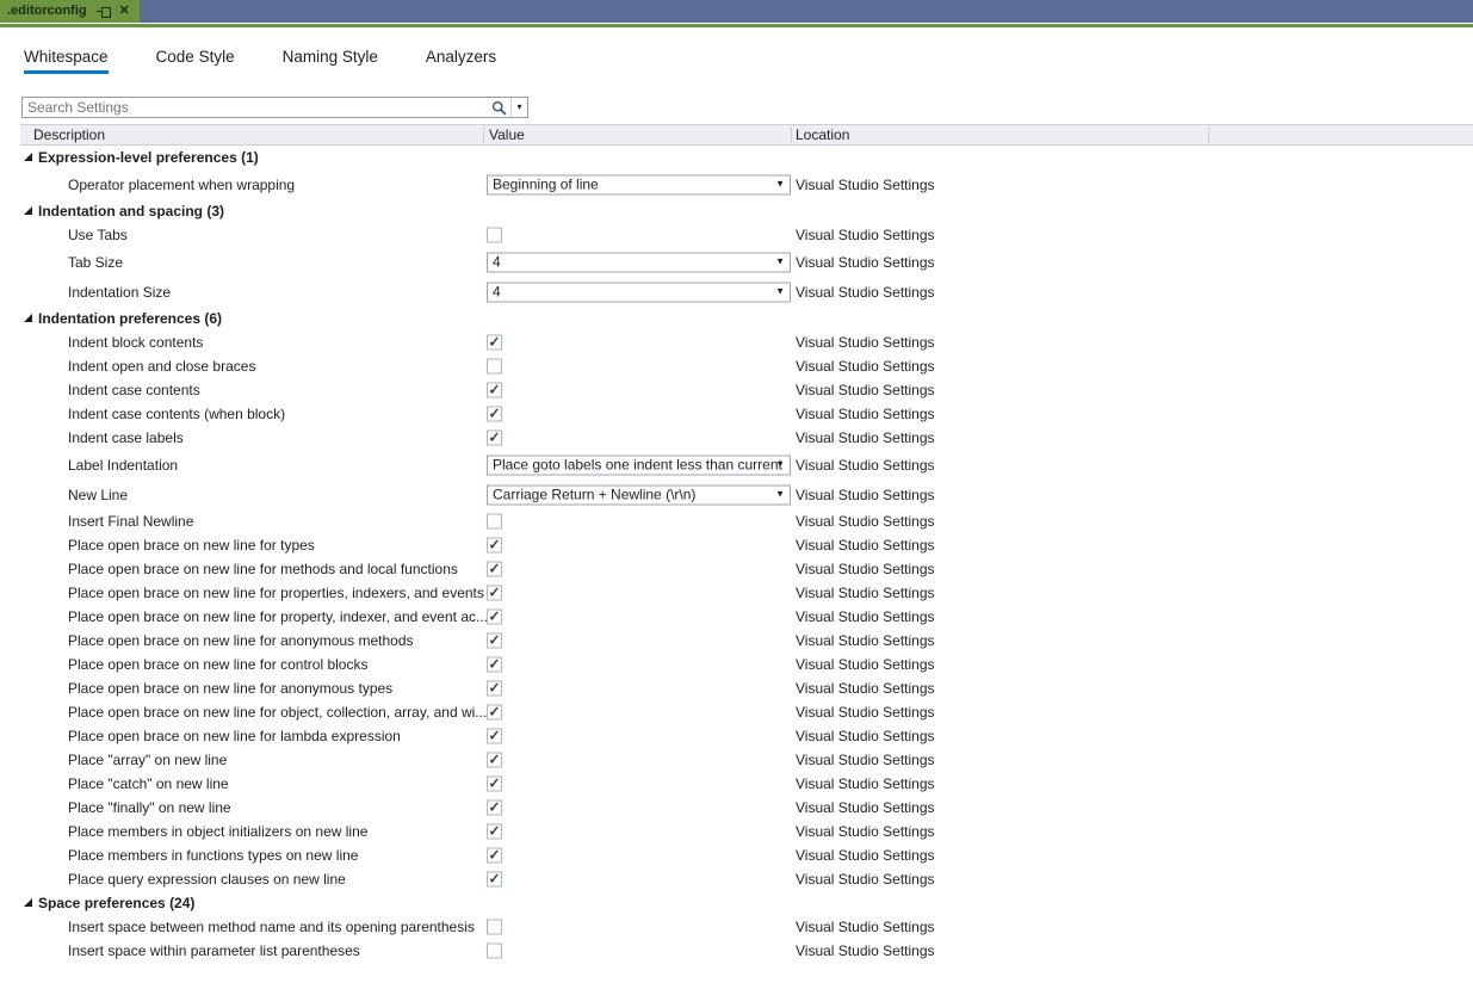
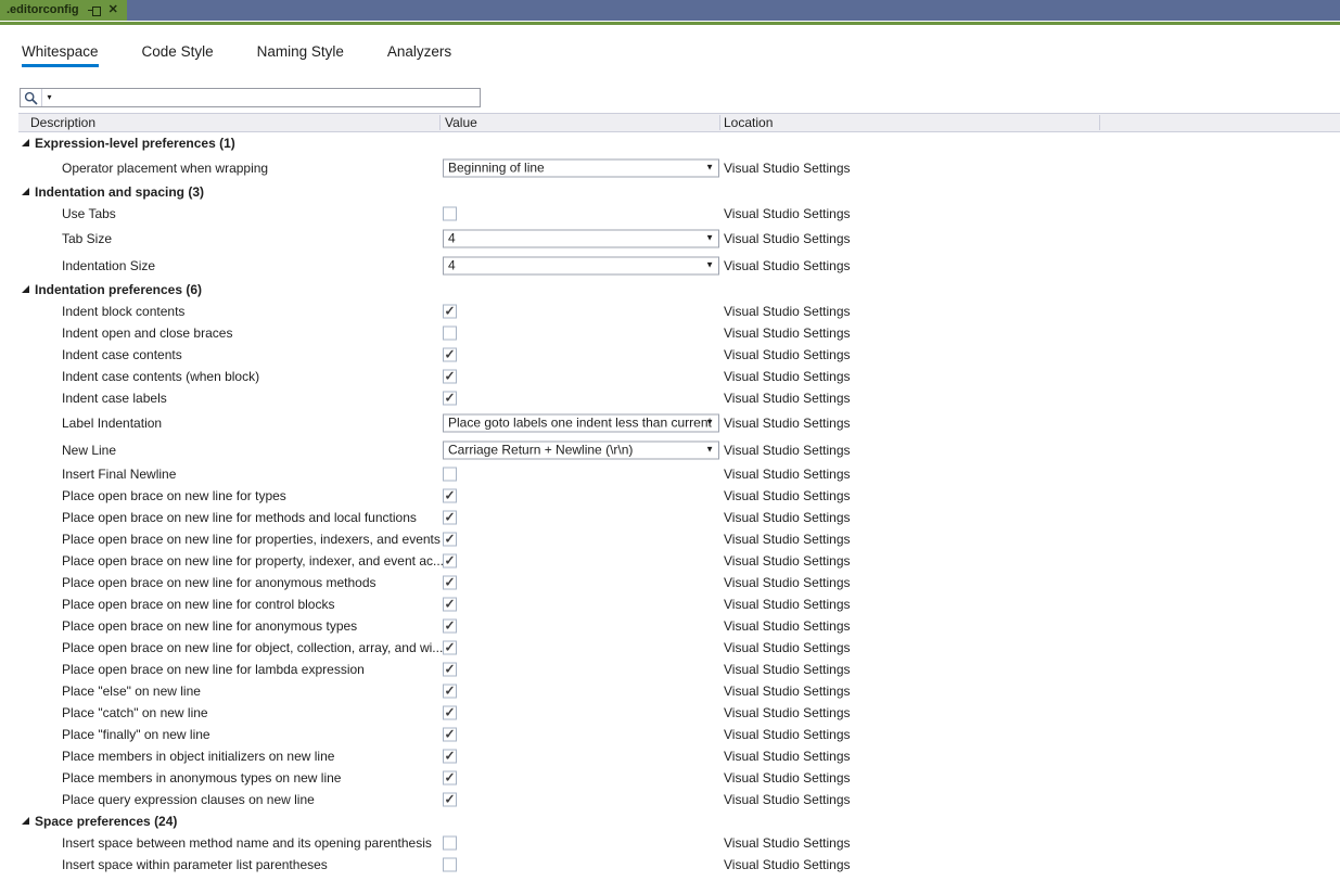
  .editorconfig
  ✕
  Whitespace
  Code Style
  Naming Style
  Analyzers
- Search Settings
  ▾
  Description
  Value
  Location
  Expression-level preferences (1)
  Operator placement when wrapping
  Beginning of line
  ▼
  Visual Studio Settings
  Indentation and spacing (3)
  Use Tabs
  Visual Studio Settings
  Tab Size
  4
  ▼
  Visual Studio Settings
  Indentation Size
  4
  ▼
  Visual Studio Settings
  Indentation preferences (6)
  Indent block contents
  ✓
  Visual Studio Settings
  Indent open and close braces
  Visual Studio Settings
  Indent case contents
  ✓
  Visual Studio Settings
  Indent case contents (when block)
  ✓
  Visual Studio Settings
  Indent case labels
  ✓
  Visual Studio Settings
  Label Indentation
  Place goto labels one indent less than current
  ▼
  Visual Studio Settings
  New Line
  Carriage Return + Newline (\r\n)
  ▼
  Visual Studio Settings
  Insert Final Newline
  Visual Studio Settings
  Place open brace on new line for types
  ✓
  Visual Studio Settings
  Place open brace on new line for methods and local functions
  ✓
  Visual Studio Settings
  Place open brace on new line for properties, indexers, and events
  ✓
  Visual Studio Settings
  Place open brace on new line for property, indexer, and event ac..
  ✓
  Visual Studio Settings
  Place open brace on new line for anonymous methods
  ✓
  Visual Studio Settings
  Place open brace on new line for control blocks
  ✓
  Visual Studio Settings
  Place open brace on new line for anonymous types
  ✓
  Visual Studio Settings
  Place open brace on new line for object, collection, array, and wi...
  ✓
  Visual Studio Settings
  Place open brace on new line for lambda expression
  ✓
  Visual Studio Settings
- Place "array" on new line
+ Place "else" on new line
  ✓
  Visual Studio Settings
  Place "catch" on new line
  ✓
  Visual Studio Settings
  Place "finally" on new line
  ✓
  Visual Studio Settings
  Place members in object initializers on new line
  ✓
  Visual Studio Settings
- Place members in functions types on new line
+ Place members in anonymous types on new line
  ✓
  Visual Studio Settings
  Place query expression clauses on new line
  ✓
  Visual Studio Settings
  Space preferences (24)
  Insert space between method name and its opening parenthesis
  Visual Studio Settings
  Insert space within parameter list parentheses
  Visual Studio Settings
